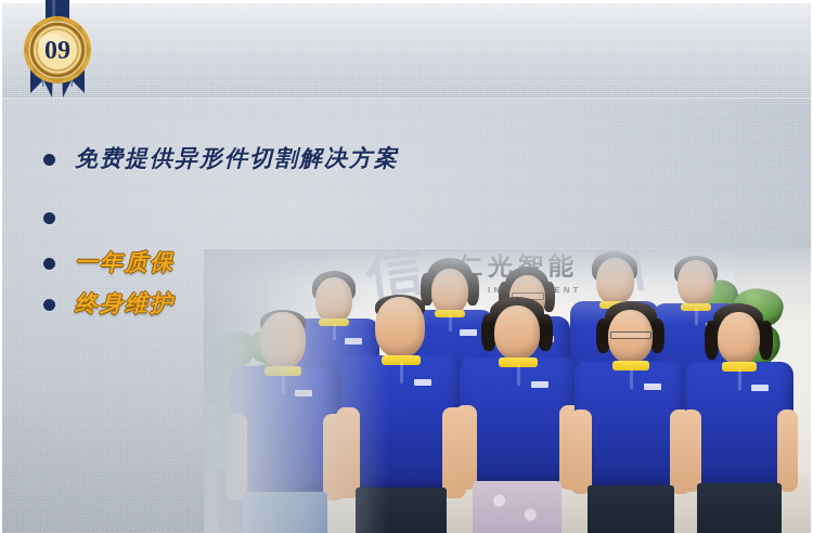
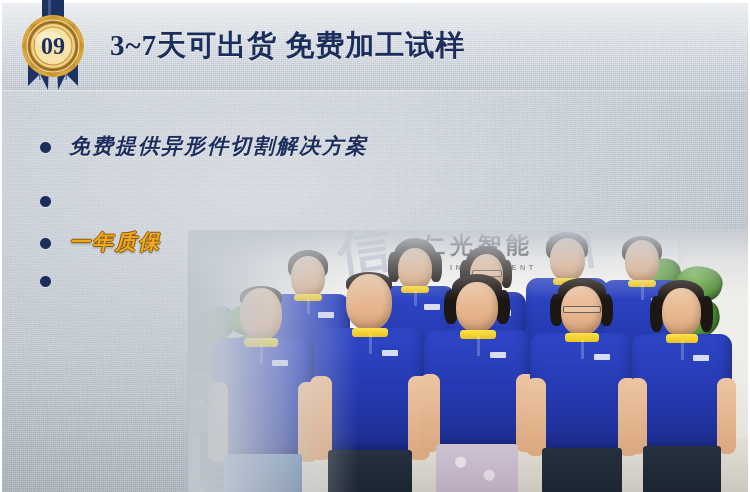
  09
+ 3~7天可出货 免费加工试样
  免费提供异形件切割解决方案
  一年质保
- 终身维护
